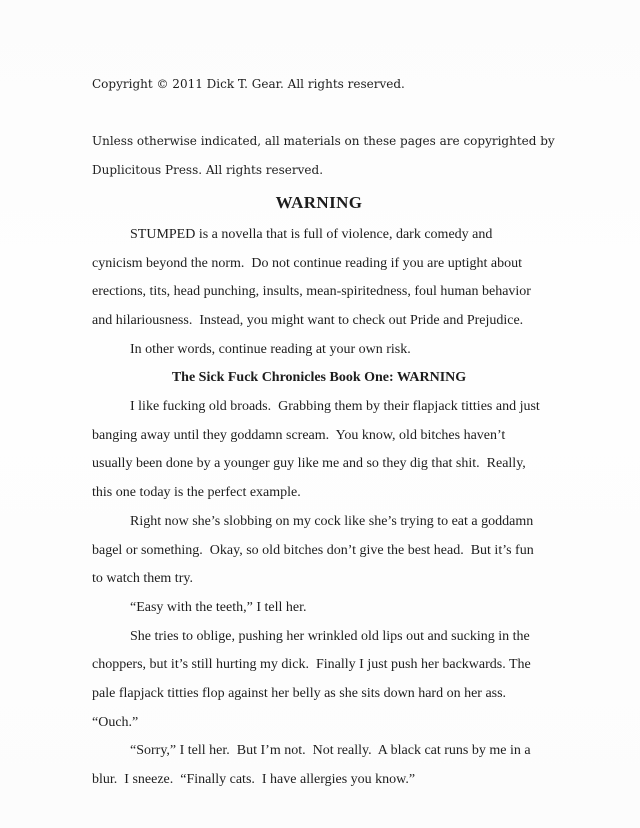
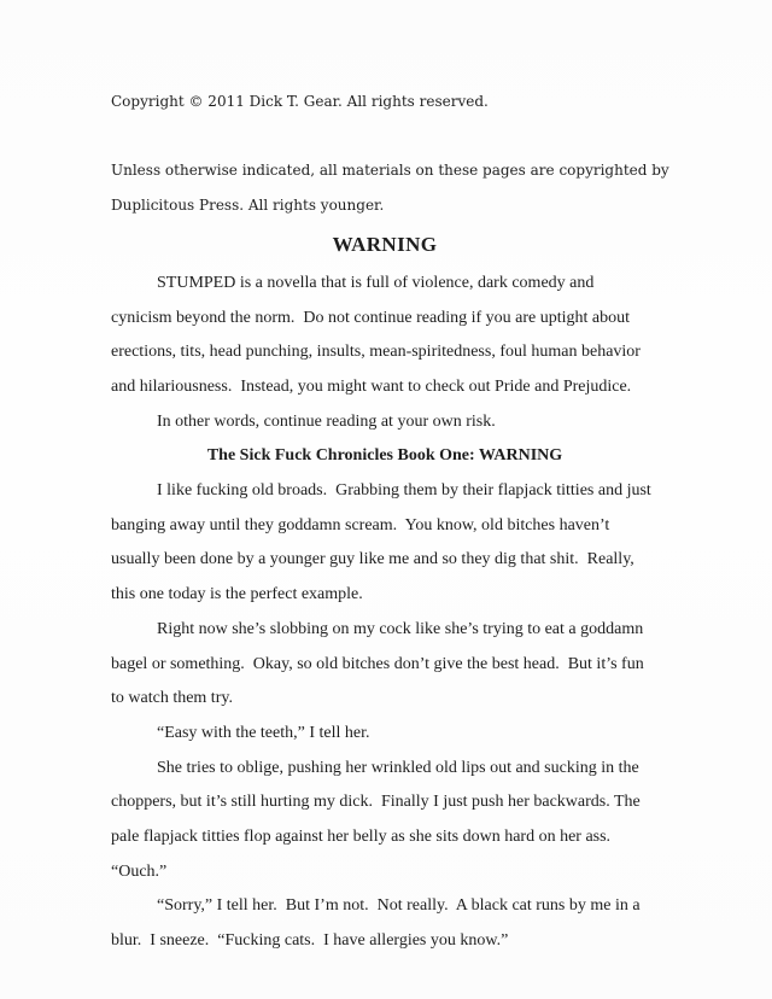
  Copyright © 2011 Dick T. Gear. All rights reserved.
- Unless otherwise indicated, all materials on these pages are copyrighted by Duplicitous Press. All rights reserved.
+ Unless otherwise indicated, all materials on these pages are copyrighted by Duplicitous Press. All rights younger.
  WARNING
  STUMPED is a novella that is full of violence, dark comedy and cynicism beyond the norm. Do not continue reading if you are uptight about erections, tits, head punching, insults, mean-spiritedness, foul human behavior and hilariousness. Instead, you might want to check out Pride and Prejudice.
  In other words, continue reading at your own risk.
  The Sick Fuck Chronicles Book One: WARNING
  I like fucking old broads. Grabbing them by their flapjack titties and just banging away until they goddamn scream. You know, old bitches haven’t usually been done by a younger guy like me and so they dig that shit. Really, this one today is the perfect example.
  Right now she’s slobbing on my cock like she’s trying to eat a goddamn bagel or something. Okay, so old bitches don’t give the best head. But it’s fun to watch them try.
  “Easy with the teeth,” I tell her.
  She tries to oblige, pushing her wrinkled old lips out and sucking in the choppers, but it’s still hurting my dick. Finally I just push her backwards. The pale flapjack titties flop against her belly as she sits down hard on her ass. “Ouch.”
- “Sorry,” I tell her. But I’m not. Not really. A black cat runs by me in a blur. I sneeze. “Finally cats. I have allergies you know.”
+ “Sorry,” I tell her. But I’m not. Not really. A black cat runs by me in a blur. I sneeze. “Fucking cats. I have allergies you know.”
